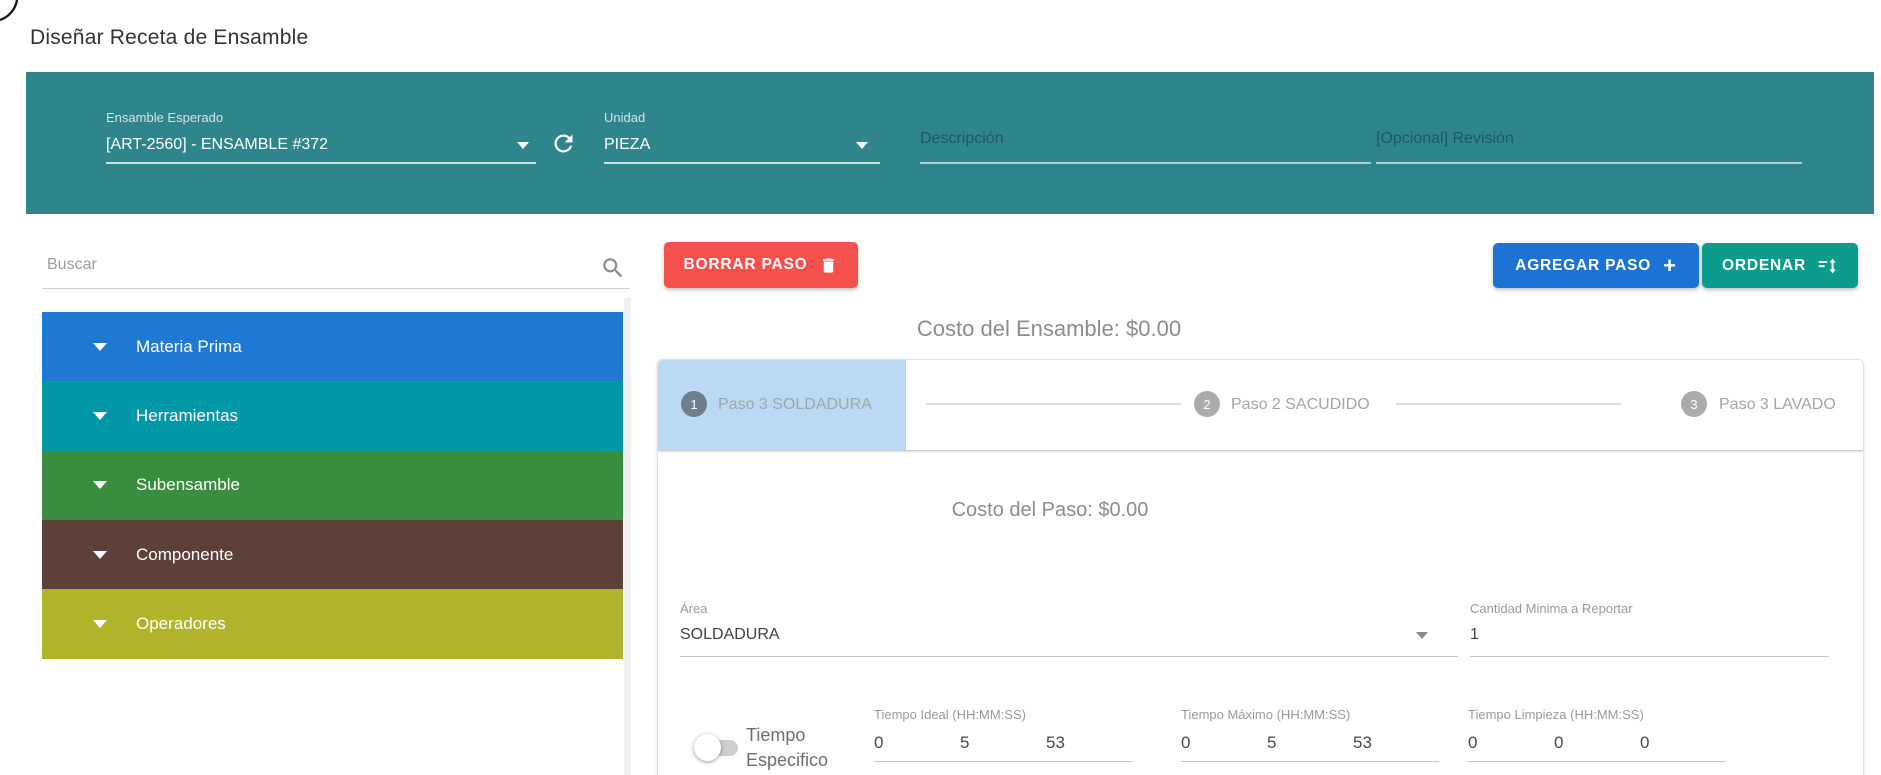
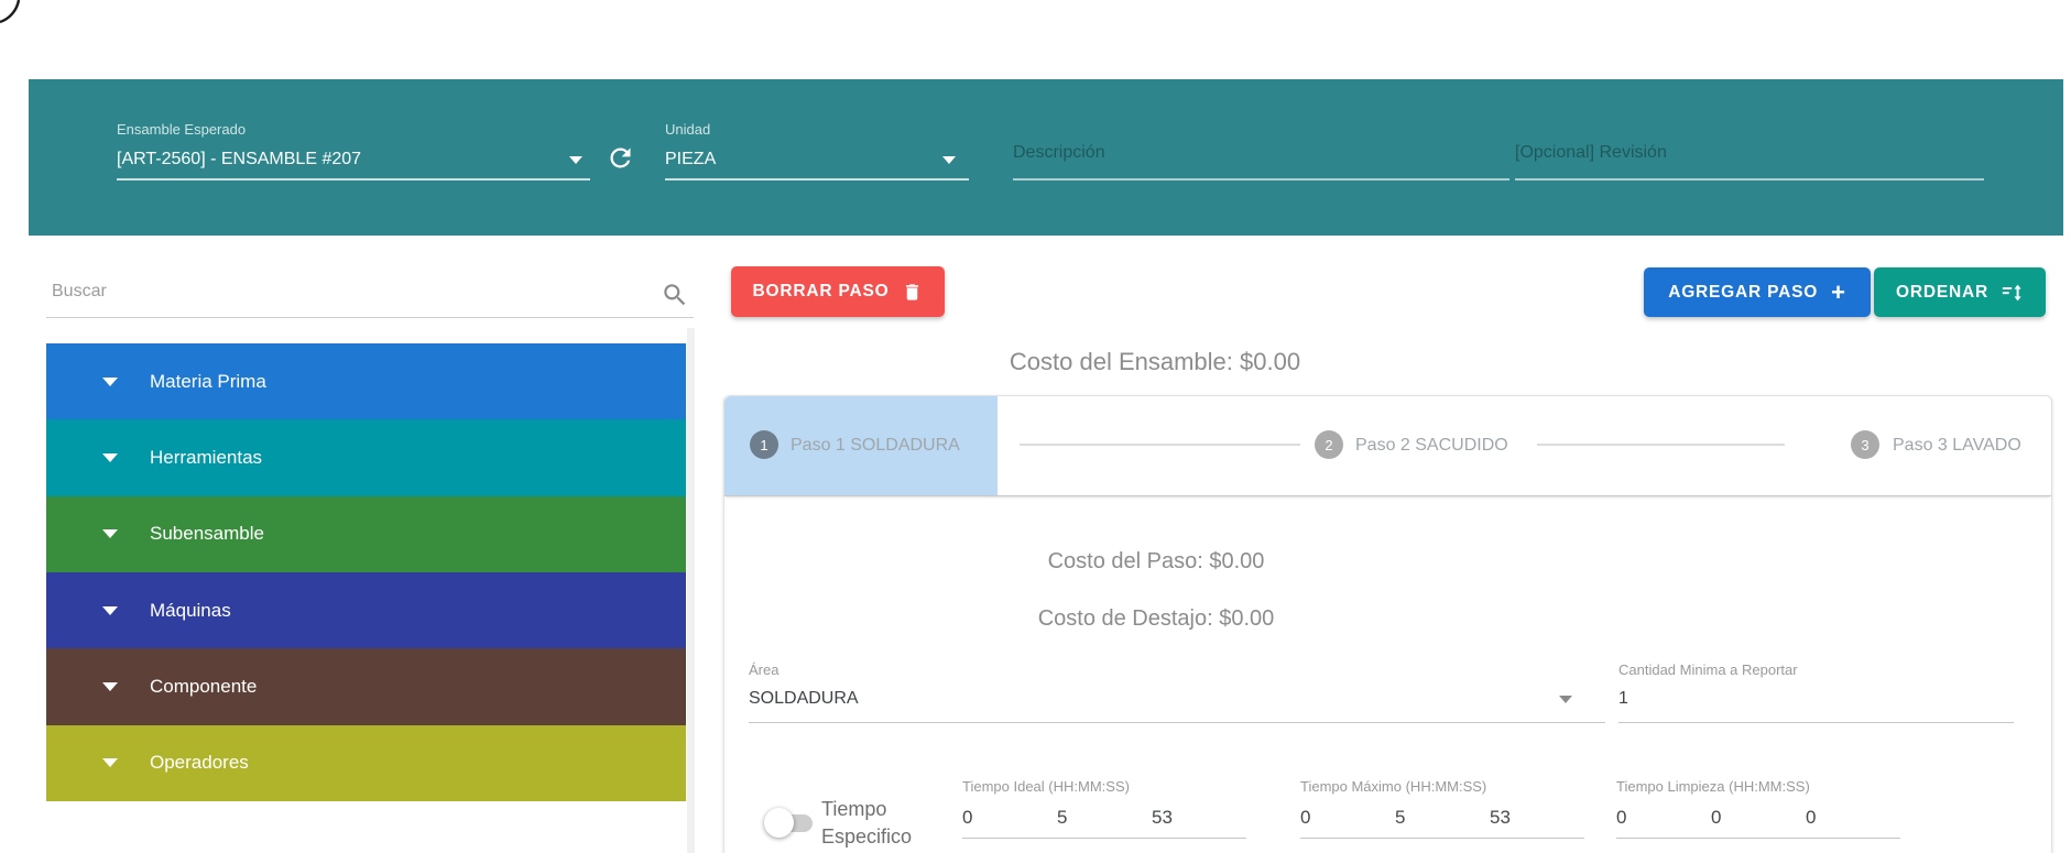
- Diseñar Receta de Ensamble
  Ensamble Esperado
- [ART-2560] - ENSAMBLE #372
+ [ART-2560] - ENSAMBLE #207
  Unidad
  PIEZA
  Descripción
  [Opcional] Revisión
  Buscar
  Materia Prima
  Herramientas
  Subensamble
+ Máquinas
  Componente
  Operadores
  BORRAR PASO
  AGREGAR PASO
  +
  ORDENAR
  Costo del Ensamble: $0.00
  1
- Paso 3 SOLDADURA
+ Paso 1 SOLDADURA
  2
  Paso 2 SACUDIDO
  3
  Paso 3 LAVADO
  Costo del Paso: $0.00
+ Costo de Destajo: $0.00
  Área
  SOLDADURA
  Cantidad Minima a Reportar
  1
  Tiempo Especifico
  Tiempo Ideal (HH:MM:SS)
  0
  5
  53
  Tiempo Máximo (HH:MM:SS)
  0
  5
  53
  Tiempo Limpieza (HH:MM:SS)
  0
  0
  0
